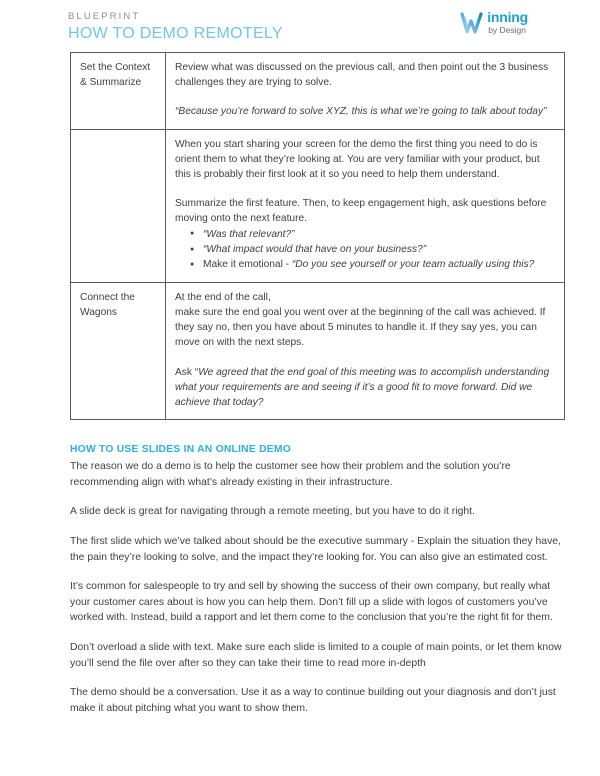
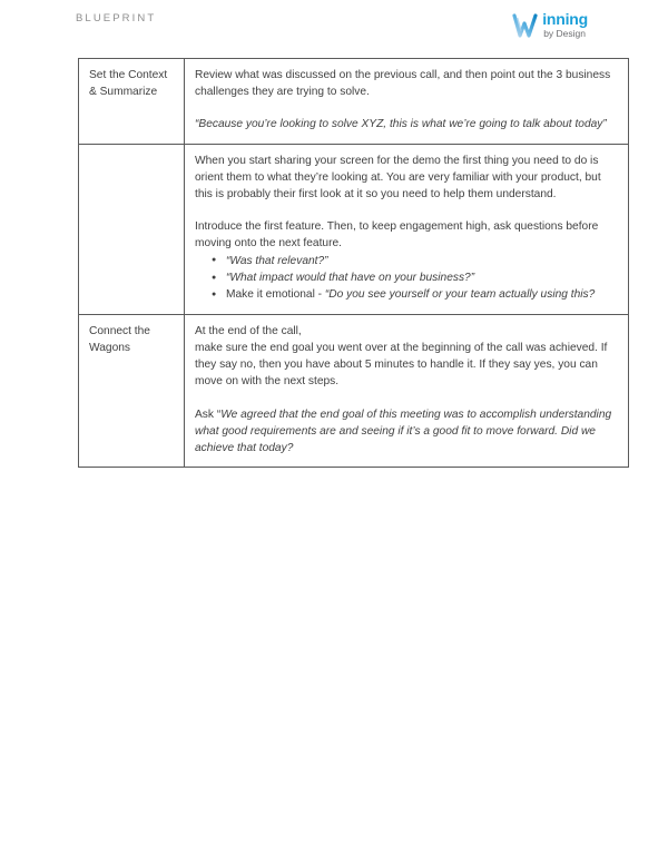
  BLUEPRINT
- HOW TO DEMO REMOTELY
  inning
  by Design
- Set the Context & Summarize	Review what was discussed on the previous call, and then point out the 3 business challenges they are trying to solve. “Because you’re forward to solve XYZ, this is what we’re going to talk about today”
+ Set the Context & Summarize	Review what was discussed on the previous call, and then point out the 3 business challenges they are trying to solve. “Because you’re looking to solve XYZ, this is what we’re going to talk about today”
- 	When you start sharing your screen for the demo the first thing you need to do is orient them to what they’re looking at. You are very familiar with your product, but this is probably their first look at it so you need to help them understand. Summarize the first feature. Then, to keep engagement high, ask questions before moving onto the next feature. “Was that relevant?” “What impact would that have on your business?” Make it emotional - “Do you see yourself or your team actually using this?
+ 	When you start sharing your screen for the demo the first thing you need to do is orient them to what they’re looking at. You are very familiar with your product, but this is probably their first look at it so you need to help them understand. Introduce the first feature. Then, to keep engagement high, ask questions before moving onto the next feature. “Was that relevant?” “What impact would that have on your business?” Make it emotional - “Do you see yourself or your team actually using this?
- Connect the Wagons	At the end of the call, make sure the end goal you went over at the beginning of the call was achieved. If they say no, then you have about 5 minutes to handle it. If they say yes, you can move on with the next steps. Ask “We agreed that the end goal of this meeting was to accomplish understanding what your requirements are and seeing if it’s a good fit to move forward. Did we achieve that today?
+ Connect the Wagons	At the end of the call, make sure the end goal you went over at the beginning of the call was achieved. If they say no, then you have about 5 minutes to handle it. If they say yes, you can move on with the next steps. Ask “We agreed that the end goal of this meeting was to accomplish understanding what good requirements are and seeing if it’s a good fit to move forward. Did we achieve that today?
- HOW TO USE SLIDES IN AN ONLINE DEMO
- The reason we do a demo is to help the customer see how their problem and the solution you’re recommending align with what’s already existing in their infrastructure.
- A slide deck is great for navigating through a remote meeting, but you have to do it right.
- The first slide which we’ve talked about should be the executive summary - Explain the situation they have, the pain they’re looking to solve, and the impact they’re looking for. You can also give an estimated cost.
- It’s common for salespeople to try and sell by showing the success of their own company, but really what your customer cares about is how you can help them. Don’t fill up a slide with logos of customers you’ve worked with. Instead, build a rapport and let them come to the conclusion that you’re the right fit for them.
- Don’t overload a slide with text. Make sure each slide is limited to a couple of main points, or let them know you’ll send the file over after so they can take their time to read more in-depth
- The demo should be a conversation. Use it as a way to continue building out your diagnosis and don’t just make it about pitching what you want to show them.
